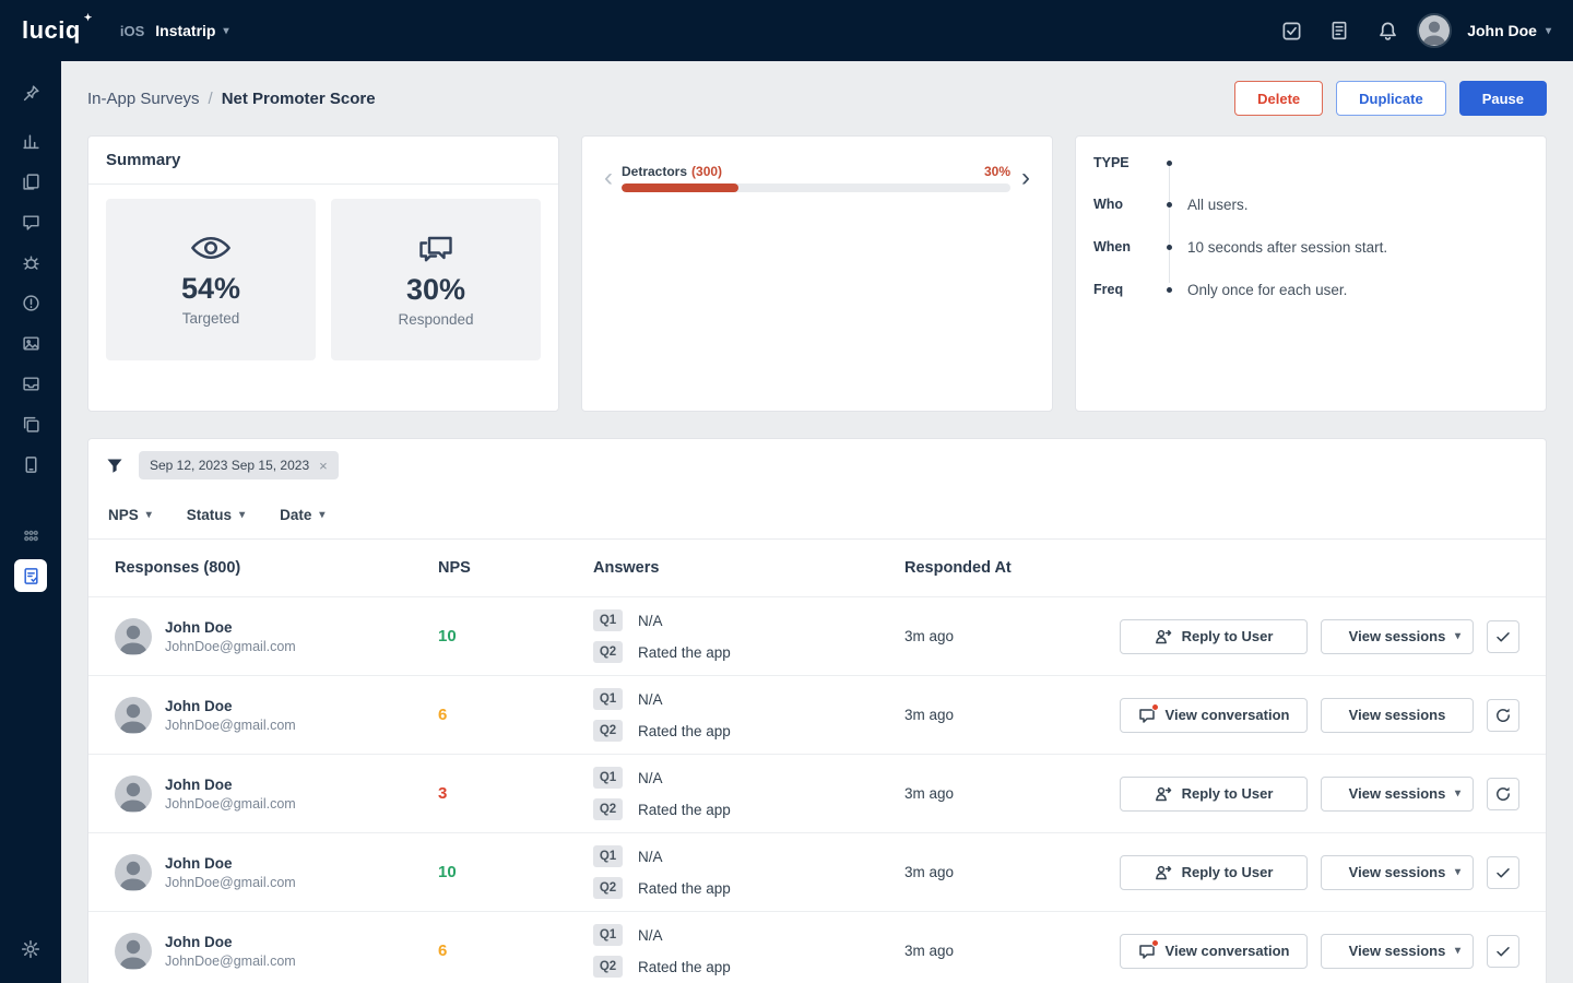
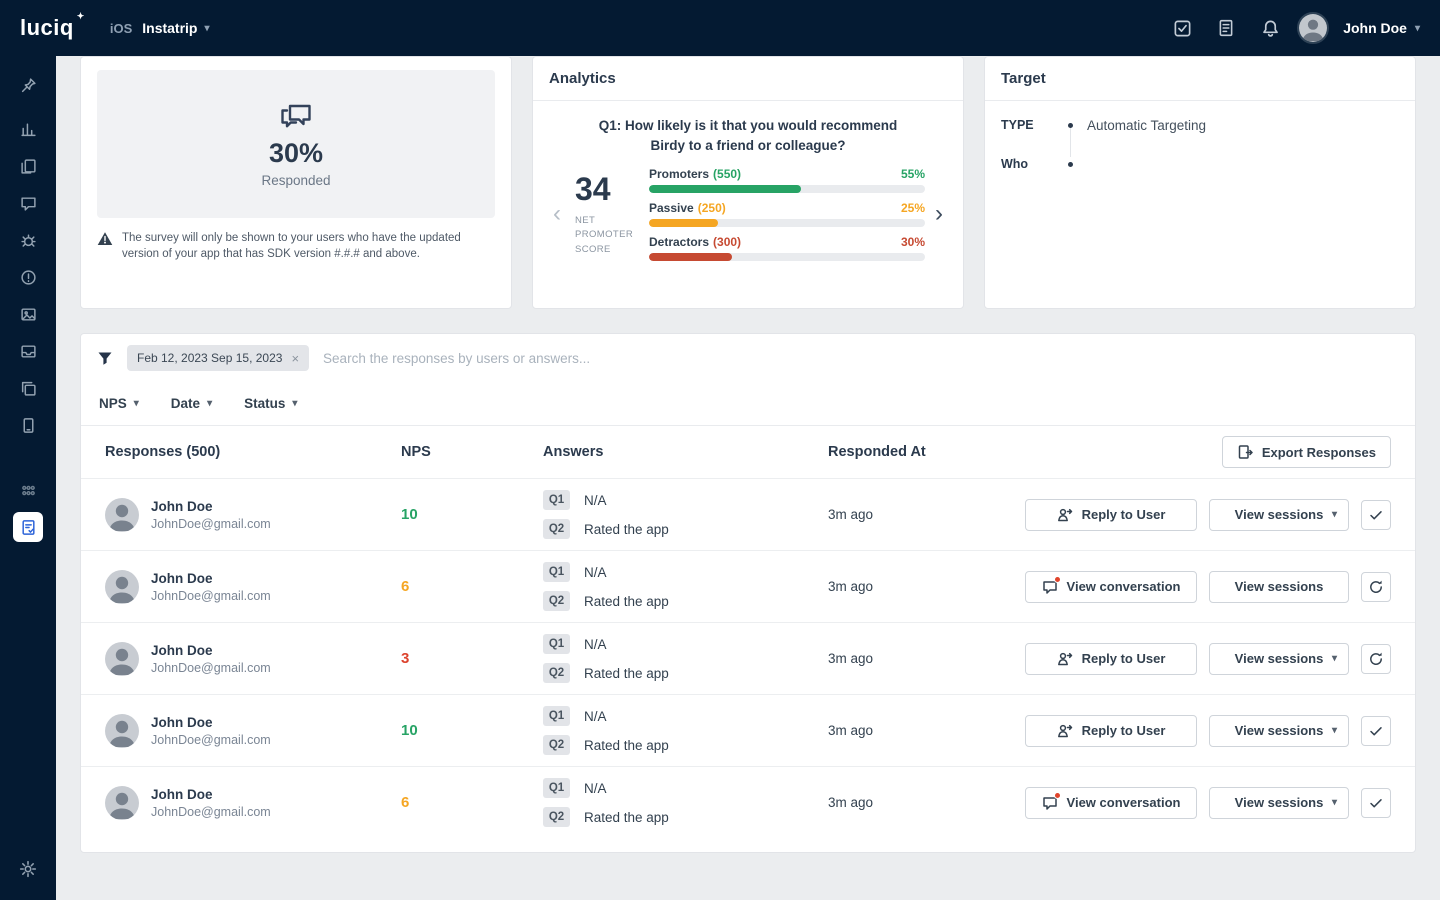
  luciq
  ✦
  iOS
  Instatrip
  ▾
  John Doe
  ▾
- In-App Surveys
- /
- Net Promoter Score
- Delete
- Duplicate
- Pause
- Summary
- 54%
- Targeted
  30%
  Responded
+ The survey will only be shown to your users who have the updated version of your app that has SDK version #.#.# and above.
+ Analytics
+ Q1: How likely is it that you would recommend Birdy to a friend or colleague?
  ‹
+ 34
+ NET
+ PROMOTER
+ SCORE
+ Promoters
+ (550)
+ 55%
+ Passive
+ (250)
+ 25%
  Detractors
  (300)
  30%
  ›
+ Target
  TYPE
+ Automatic Targeting
  Who
- All users.
- When
- 10 seconds after session start.
- Freq
- Only once for each user.
- Sep 12, 2023 Sep 15, 2023
+ Feb 12, 2023 Sep 15, 2023
  ×
+ Search the responses by users or answers...
  NPS
  ▾
- Status
+ Date
  ▾
- Date
+ Status
  ▾
- Responses (800)
+ Responses (500)
  NPS
  Answers
  Responded At
+ Export Responses
  John Doe
  JohnDoe@gmail.com
  10
  Q1
  N/A
  Q2
  Rated the app
  3m ago
  Reply to User
  View sessions
  ▾
  John Doe
  JohnDoe@gmail.com
  6
  Q1
  N/A
  Q2
  Rated the app
  3m ago
  View conversation
  View sessions
  John Doe
  JohnDoe@gmail.com
  3
  Q1
  N/A
  Q2
  Rated the app
  3m ago
  Reply to User
  View sessions
  ▾
  John Doe
  JohnDoe@gmail.com
  10
  Q1
  N/A
  Q2
  Rated the app
  3m ago
  Reply to User
  View sessions
  ▾
  John Doe
  JohnDoe@gmail.com
  6
  Q1
  N/A
  Q2
  Rated the app
  3m ago
  View conversation
  View sessions
  ▾
